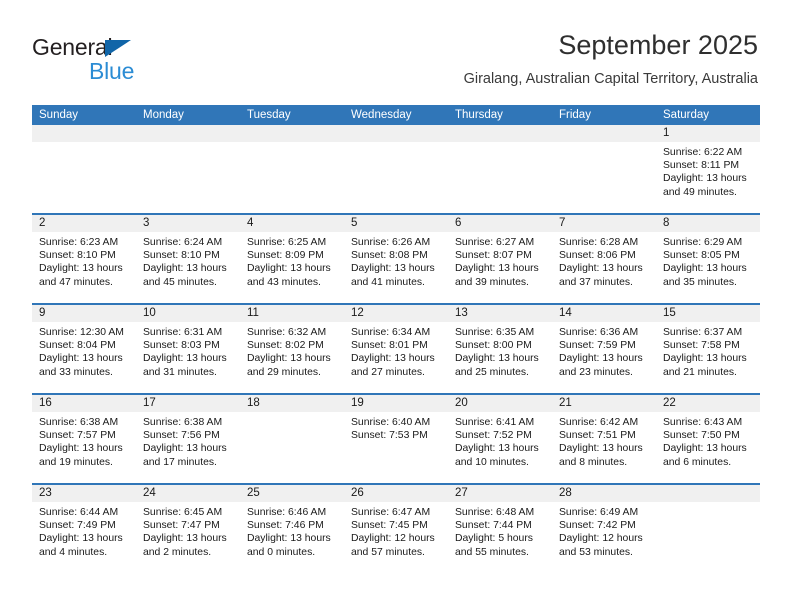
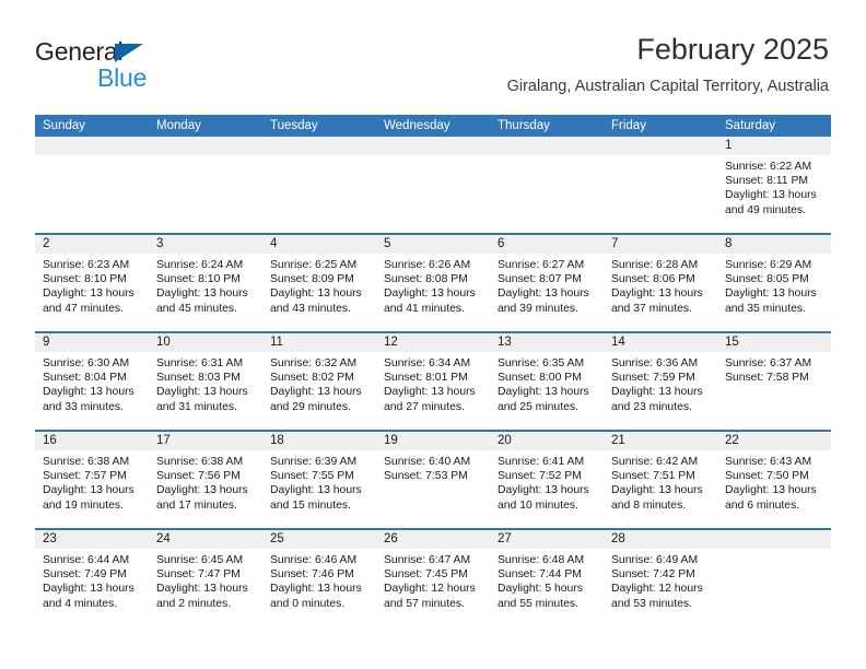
  General
  Blue
- September 2025
+ February 2025
  Giralang, Australian Capital Territory, Australia
  Sunday
  Monday
  Tuesday
  Wednesday
  Thursday
  Friday
  Saturday
  1
  Sunrise: 6:22 AM
  Sunset: 8:11 PM
  Daylight: 13 hours and 49 minutes.
  2
  Sunrise: 6:23 AM
  Sunset: 8:10 PM
  Daylight: 13 hours and 47 minutes.
  3
  Sunrise: 6:24 AM
  Sunset: 8:10 PM
  Daylight: 13 hours and 45 minutes.
  4
  Sunrise: 6:25 AM
  Sunset: 8:09 PM
  Daylight: 13 hours and 43 minutes.
  5
  Sunrise: 6:26 AM
  Sunset: 8:08 PM
  Daylight: 13 hours and 41 minutes.
  6
  Sunrise: 6:27 AM
  Sunset: 8:07 PM
  Daylight: 13 hours and 39 minutes.
  7
  Sunrise: 6:28 AM
  Sunset: 8:06 PM
  Daylight: 13 hours and 37 minutes.
  8
  Sunrise: 6:29 AM
  Sunset: 8:05 PM
  Daylight: 13 hours and 35 minutes.
  9
- Sunrise: 12:30 AM
+ Sunrise: 6:30 AM
  Sunset: 8:04 PM
  Daylight: 13 hours and 33 minutes.
  10
  Sunrise: 6:31 AM
  Sunset: 8:03 PM
  Daylight: 13 hours and 31 minutes.
  11
  Sunrise: 6:32 AM
  Sunset: 8:02 PM
  Daylight: 13 hours and 29 minutes.
  12
  Sunrise: 6:34 AM
  Sunset: 8:01 PM
  Daylight: 13 hours and 27 minutes.
  13
  Sunrise: 6:35 AM
  Sunset: 8:00 PM
  Daylight: 13 hours and 25 minutes.
  14
  Sunrise: 6:36 AM
  Sunset: 7:59 PM
  Daylight: 13 hours and 23 minutes.
  15
  Sunrise: 6:37 AM
  Sunset: 7:58 PM
- Daylight: 13 hours and 21 minutes.
  16
  Sunrise: 6:38 AM
  Sunset: 7:57 PM
  Daylight: 13 hours and 19 minutes.
  17
  Sunrise: 6:38 AM
  Sunset: 7:56 PM
  Daylight: 13 hours and 17 minutes.
  18
+ Sunrise: 6:39 AM
+ Sunset: 7:55 PM
+ Daylight: 13 hours and 15 minutes.
  19
  Sunrise: 6:40 AM
  Sunset: 7:53 PM
  20
  Sunrise: 6:41 AM
  Sunset: 7:52 PM
  Daylight: 13 hours and 10 minutes.
  21
  Sunrise: 6:42 AM
  Sunset: 7:51 PM
  Daylight: 13 hours and 8 minutes.
  22
  Sunrise: 6:43 AM
  Sunset: 7:50 PM
  Daylight: 13 hours and 6 minutes.
  23
  Sunrise: 6:44 AM
  Sunset: 7:49 PM
  Daylight: 13 hours and 4 minutes.
  24
  Sunrise: 6:45 AM
  Sunset: 7:47 PM
  Daylight: 13 hours and 2 minutes.
  25
  Sunrise: 6:46 AM
  Sunset: 7:46 PM
  Daylight: 13 hours and 0 minutes.
  26
  Sunrise: 6:47 AM
  Sunset: 7:45 PM
  Daylight: 12 hours and 57 minutes.
  27
  Sunrise: 6:48 AM
  Sunset: 7:44 PM
  Daylight: 5 hours and 55 minutes.
  28
  Sunrise: 6:49 AM
  Sunset: 7:42 PM
  Daylight: 12 hours and 53 minutes.
